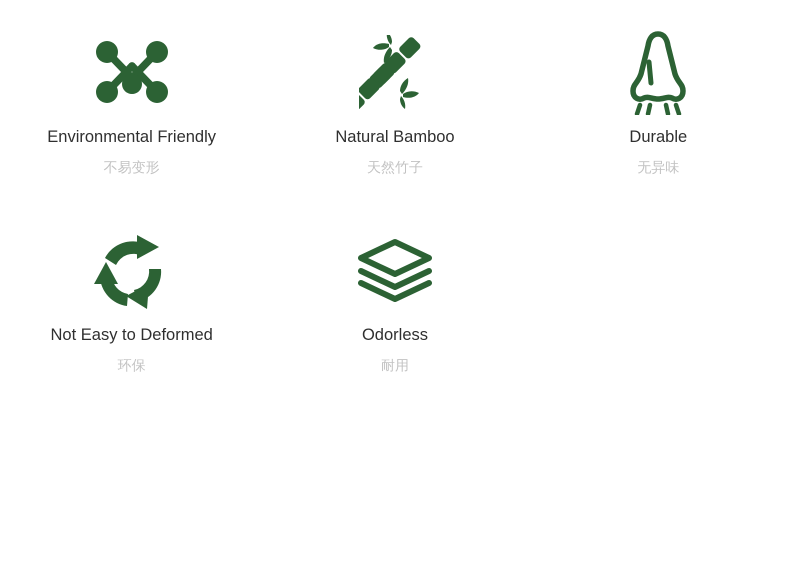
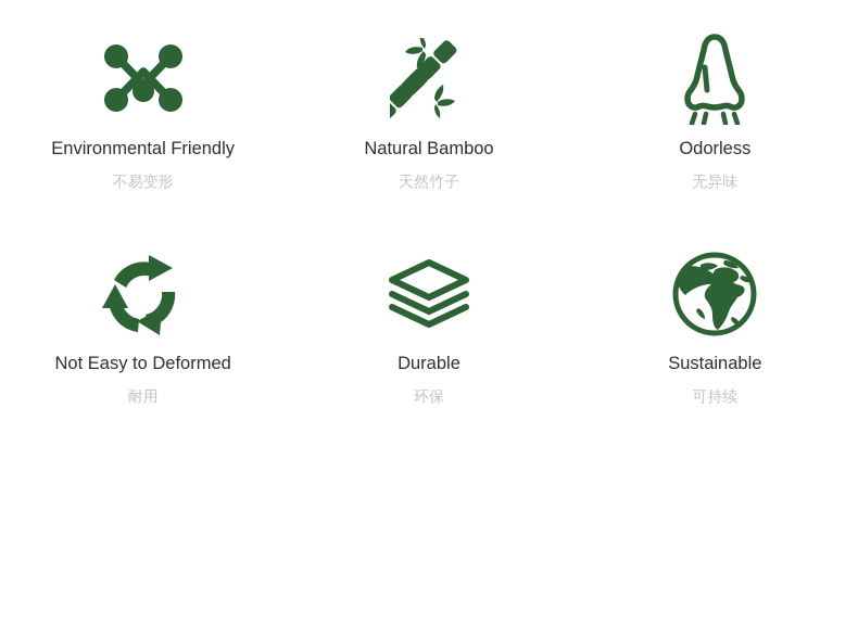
  Environmental Friendly
  不易变形
  Natural Bamboo
  天然竹子
- Durable
+ Odorless
  无异味
  Not Easy to Deformed
- 环保
+ 耐用
- Odorless
+ Durable
- 耐用
+ 环保
+ Sustainable
+ 可持续
